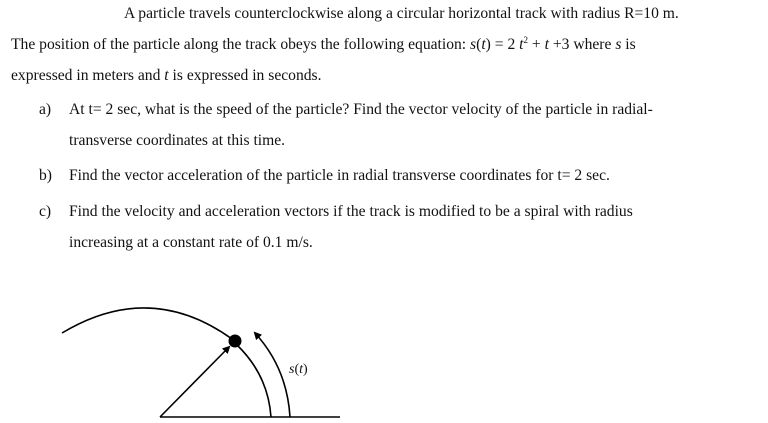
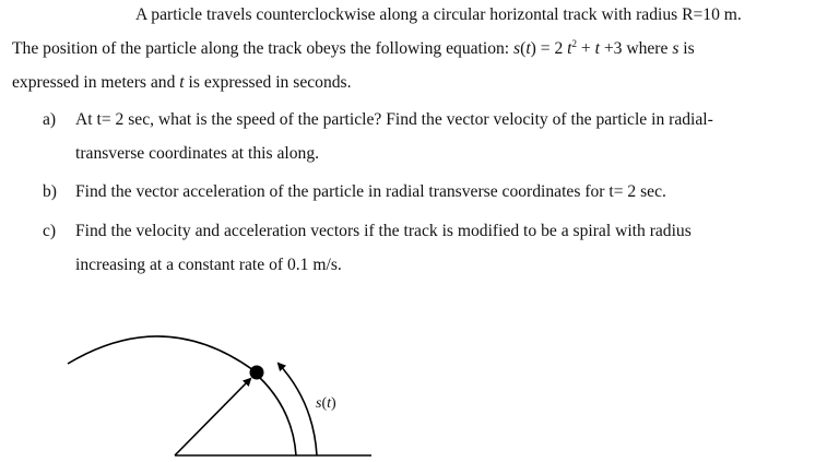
  A particle travels counterclockwise along a circular horizontal track with radius R=10 m.
  The position of the particle along the track obeys the following equation: s(t) = 2 t2 + t +3 where s is
  expressed in meters and t is expressed in seconds.
  a)
  At t= 2 sec, what is the speed of the particle? Find the vector velocity of the particle in radial-
- transverse coordinates at this time.
+ transverse coordinates at this along.
  b)
  Find the vector acceleration of the particle in radial transverse coordinates for t= 2 sec.
  c)
  Find the velocity and acceleration vectors if the track is modified to be a spiral with radius
  increasing at a constant rate of 0.1 m/s.
  s(t)
